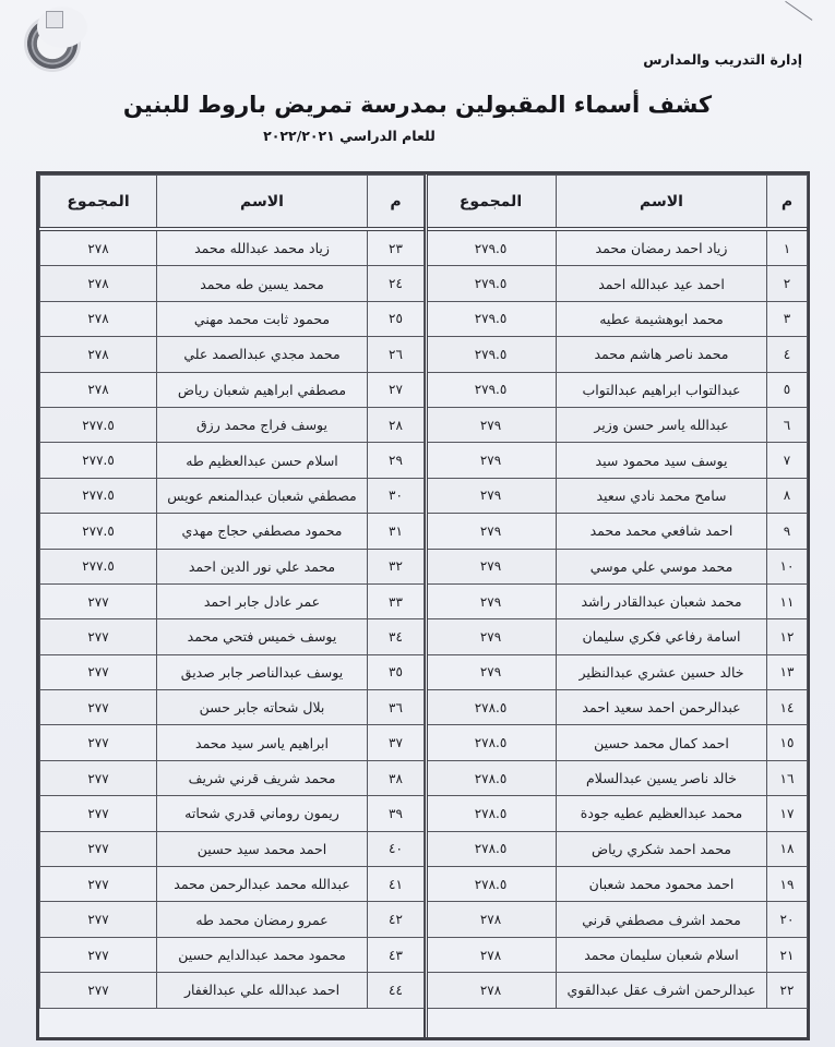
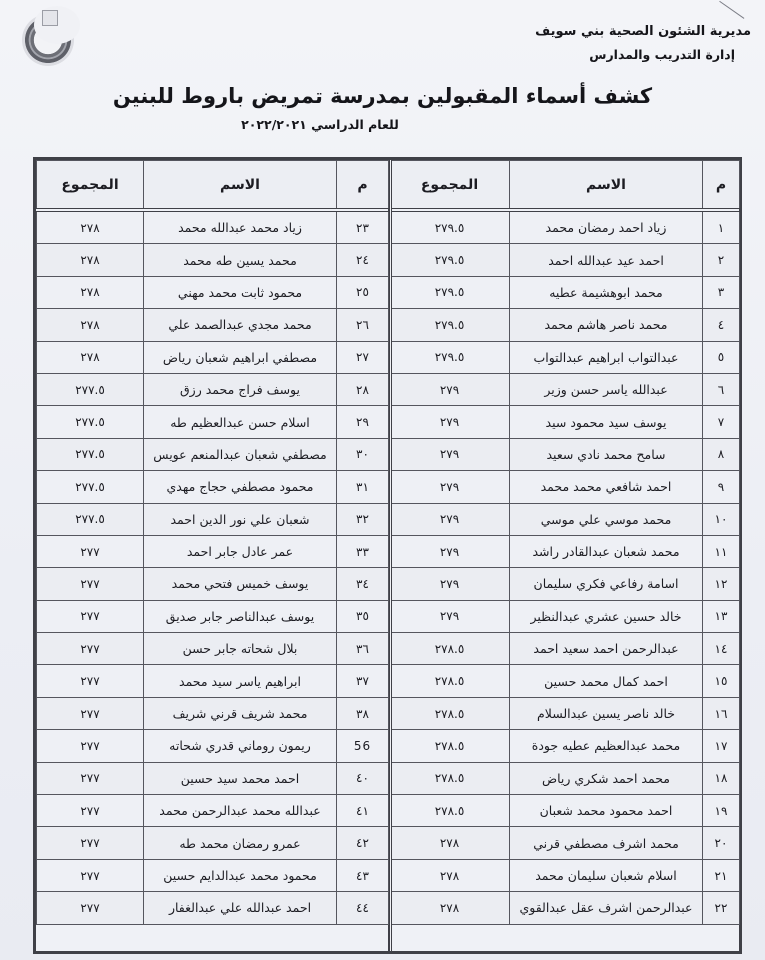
+ مديرية الشئون الصحية بني سويف
  إدارة التدريب والمدارس
  كشف أسماء المقبولين بمدرسة تمريض باروط للبنين
  للعام الدراسي ٢٠٢٢/٢٠٢١
  م	الاسم	المجموع
  ١	زياد احمد رمضان محمد	٢٧٩.٥
  ٢	احمد عيد عبدالله احمد	٢٧٩.٥
  ٣	محمد ابوهشيمة عطيه	٢٧٩.٥
  ٤	محمد ناصر هاشم محمد	٢٧٩.٥
  ٥	عبدالتواب ابراهيم عبدالتواب	٢٧٩.٥
  ٦	عبدالله ياسر حسن وزير	٢٧٩
  ٧	يوسف سيد محمود سيد	٢٧٩
  ٨	سامح محمد نادي سعيد	٢٧٩
  ٩	احمد شافعي محمد محمد	٢٧٩
  ١٠	محمد موسي علي موسي	٢٧٩
  ١١	محمد شعبان عبدالقادر راشد	٢٧٩
  ١٢	اسامة رفاعي فكري سليمان	٢٧٩
  ١٣	خالد حسين عشري عبدالنظير	٢٧٩
  ١٤	عبدالرحمن احمد سعيد احمد	٢٧٨.٥
  ١٥	احمد كمال محمد حسين	٢٧٨.٥
  ١٦	خالد ناصر يسين عبدالسلام	٢٧٨.٥
  ١٧	محمد عبدالعظيم عطيه جودة	٢٧٨.٥
  ١٨	محمد احمد شكري رياض	٢٧٨.٥
  ١٩	احمد محمود محمد شعبان	٢٧٨.٥
  ٢٠	محمد اشرف مصطفي قرني	٢٧٨
  ٢١	اسلام شعبان سليمان محمد	٢٧٨
  ٢٢	عبدالرحمن اشرف عقل عبدالقوي	٢٧٨
  م	الاسم	المجموع
  ٢٣	زياد محمد عبدالله محمد	٢٧٨
  ٢٤	محمد يسين طه محمد	٢٧٨
  ٢٥	محمود ثابت محمد مهني	٢٧٨
  ٢٦	محمد مجدي عبدالصمد علي	٢٧٨
  ٢٧	مصطفي ابراهيم شعبان رياض	٢٧٨
  ٢٨	يوسف فراج محمد رزق	٢٧٧.٥
  ٢٩	اسلام حسن عبدالعظيم طه	٢٧٧.٥
  ٣٠	مصطفي شعبان عبدالمنعم عويس	٢٧٧.٥
  ٣١	محمود مصطفي حجاج مهدي	٢٧٧.٥
- ٣٢	محمد علي نور الدين احمد	٢٧٧.٥
+ ٣٢	شعبان علي نور الدين احمد	٢٧٧.٥
  ٣٣	عمر عادل جابر احمد	٢٧٧
  ٣٤	يوسف خميس فتحي محمد	٢٧٧
  ٣٥	يوسف عبدالناصر جابر صديق	٢٧٧
  ٣٦	بلال شحاته جابر حسن	٢٧٧
  ٣٧	ابراهيم ياسر سيد محمد	٢٧٧
  ٣٨	محمد شريف قرني شريف	٢٧٧
- ٣٩	ريمون روماني قدري شحاته	٢٧٧
+ 56	ريمون روماني قدري شحاته	٢٧٧
  ٤٠	احمد محمد سيد حسين	٢٧٧
  ٤١	عبدالله محمد عبدالرحمن محمد	٢٧٧
  ٤٢	عمرو رمضان محمد طه	٢٧٧
  ٤٣	محمود محمد عبدالدايم حسين	٢٧٧
  ٤٤	احمد عبدالله علي عبدالغفار	٢٧٧
